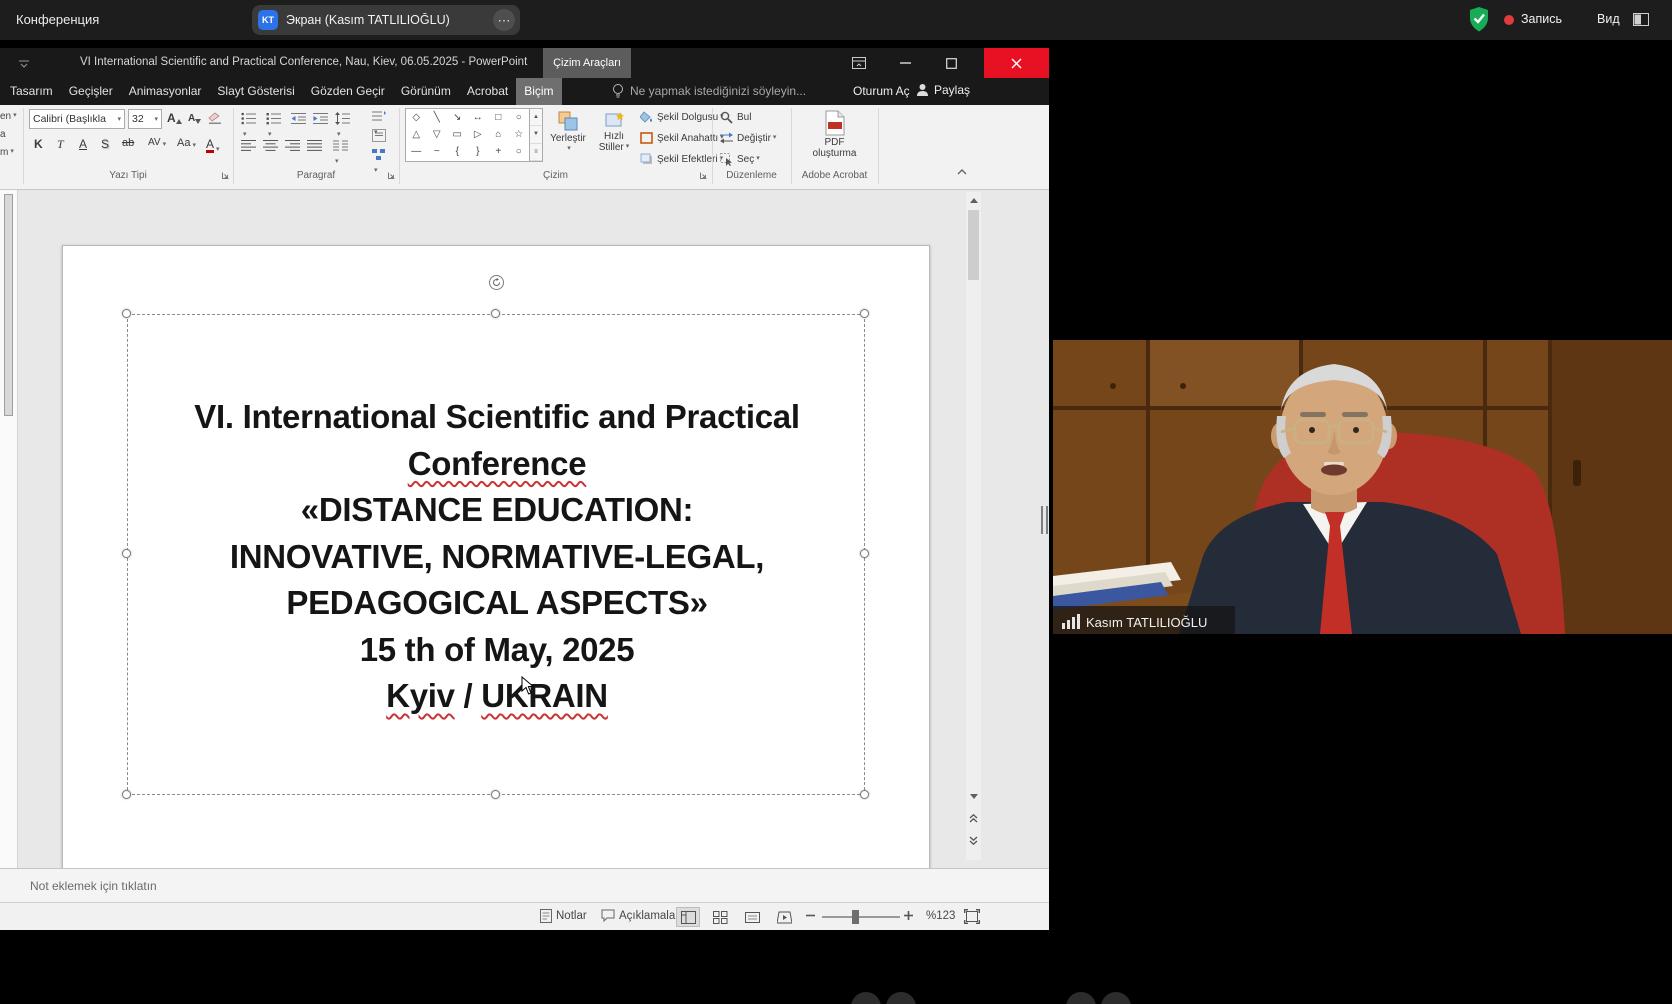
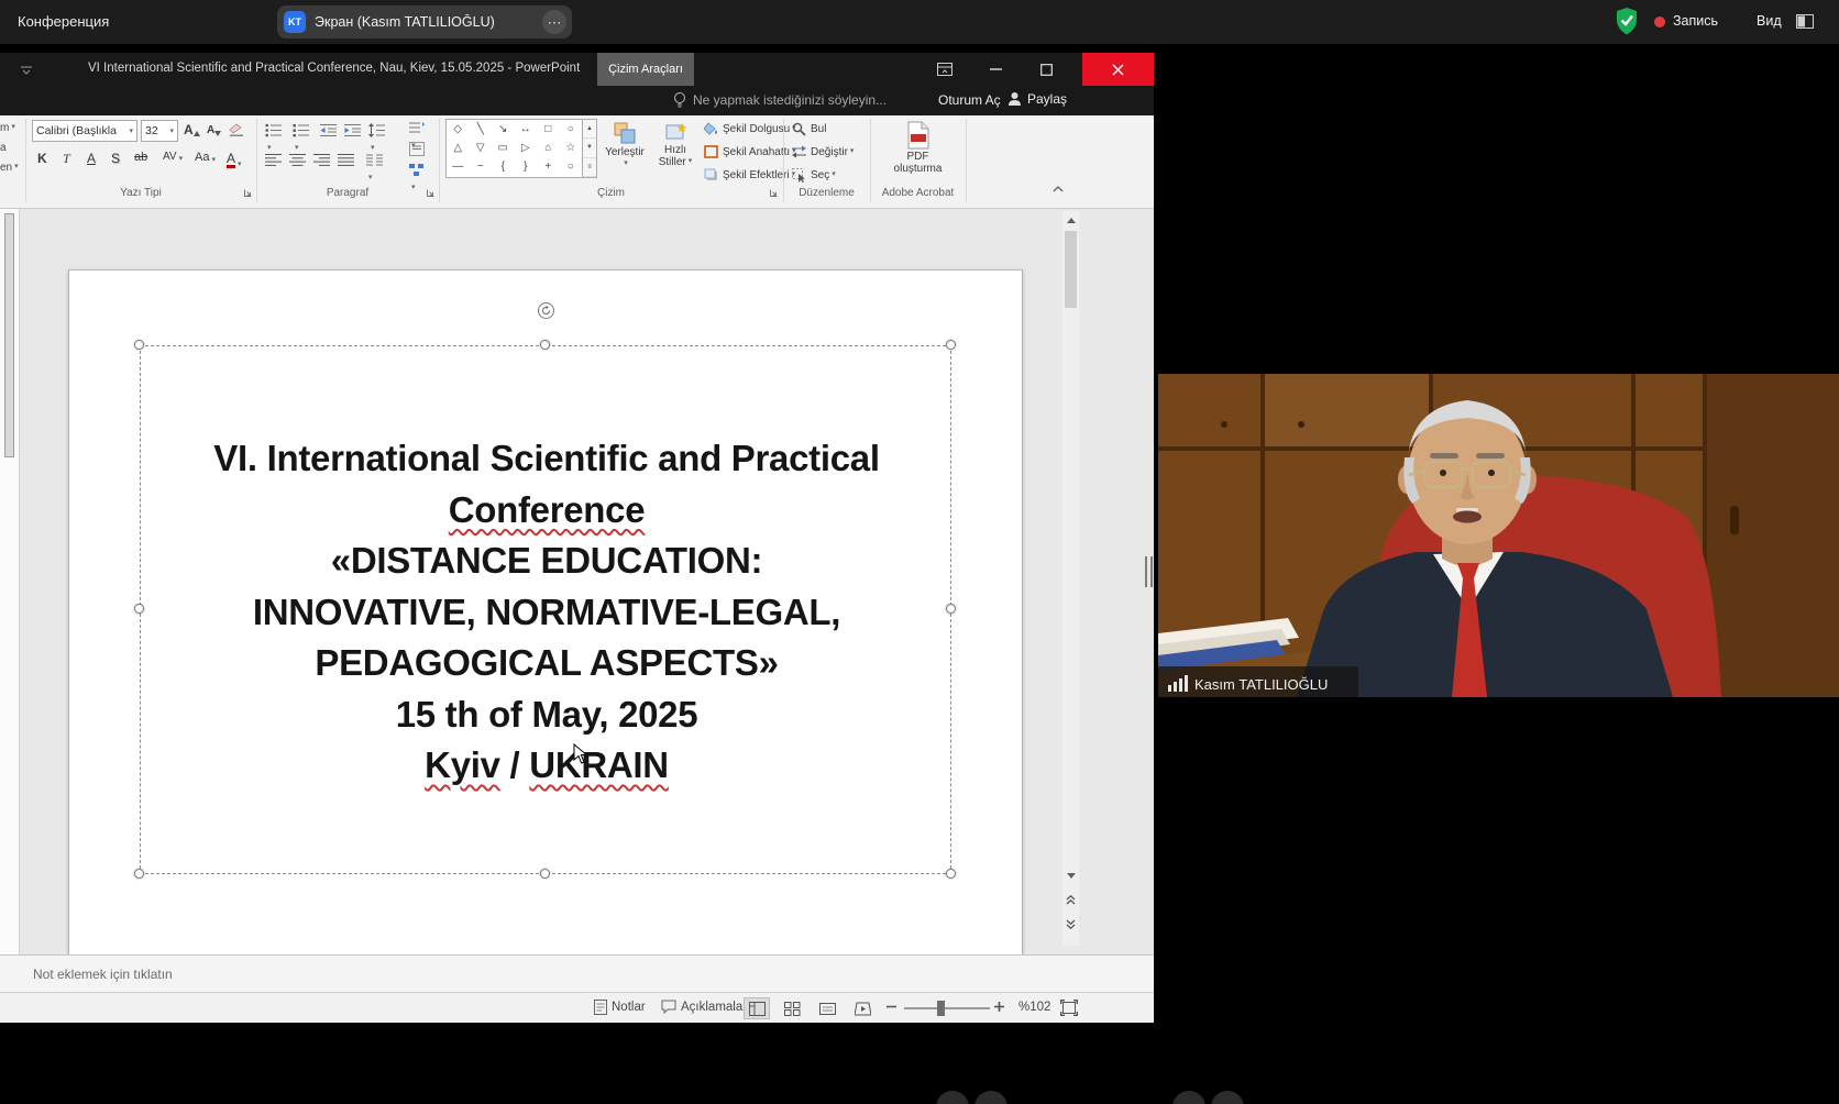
  Конференция
  KT
  Экран (Kasım TATLILIOĞLU)
  Запись
  Вид
- VI International Scientific and Practical Conference, Nau, Kiev, 06.05.2025 - PowerPoint
+ VI International Scientific and Practical Conference, Nau, Kiev, 15.05.2025 - PowerPoint
  Çizim Araçları
- Tasarım
- Geçişler
- Animasyonlar
- Slayt Gösterisi
- Gözden Geçir
- Görünüm
- Acrobat
- Biçim
  Ne yapmak istediğinizi söyleyin...
  Oturum Aç
  Paylaş
- en
+ m
  a
- m
+ en
  Calibri (Başlıkla
  32
  A
  A
  K
  T
  A
  S
  ab
  AV
  Aa
  A
  Yazı Tipi
  Paragraf
  ◇
  ╲
  ↘
  ↔
  □
  ○
  △
  ▽
  ▭
  ▷
  ⌂
  ☆
  —
  ~
  {
  }
  +
  ○
  Yerleştir
  Hızlı
  Stiller
  Şekil Dolgusu
  Şekil Anahatı
  Şekil Efektleri
  Çizim
  Bul
  Değiştir
  Seç
  Düzenleme
  PDF
  oluşturma
  Adobe Acrobat
  VI. International Scientific and Practical
  Conference
  «DISTANCE EDUCATION:
  INNOVATIVE, NORMATIVE-LEGAL,
  PEDAGOGICAL ASPECTS»
  15 th of May, 2025
  Kyiv / UKRAIN
  Not eklemek için tıklatın
  Notlar
  Açıklamala
- %123
+ %102
  Kasım TATLILIOĞLU
